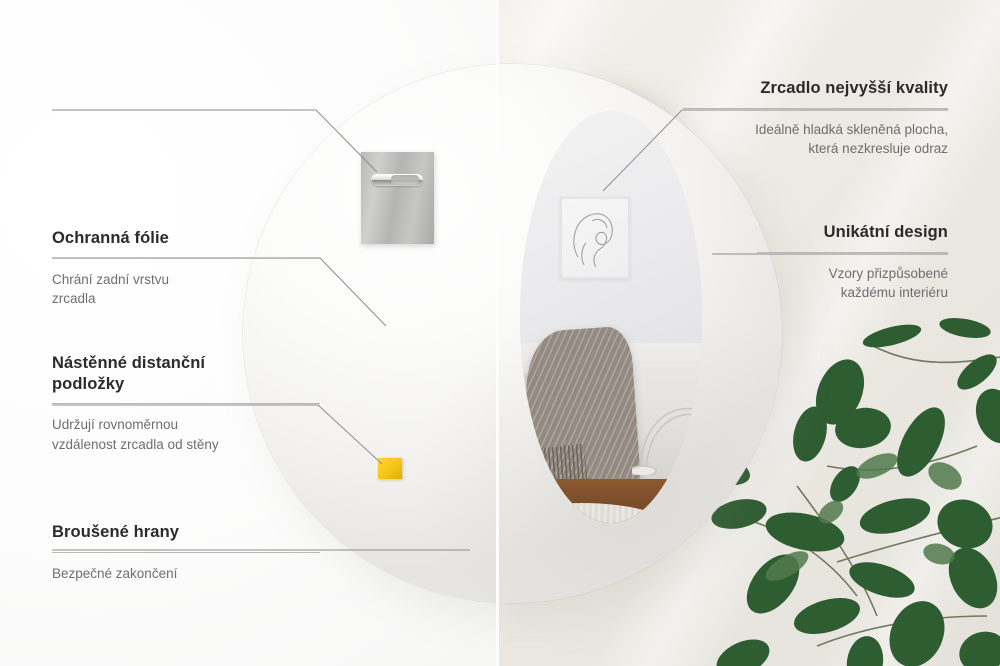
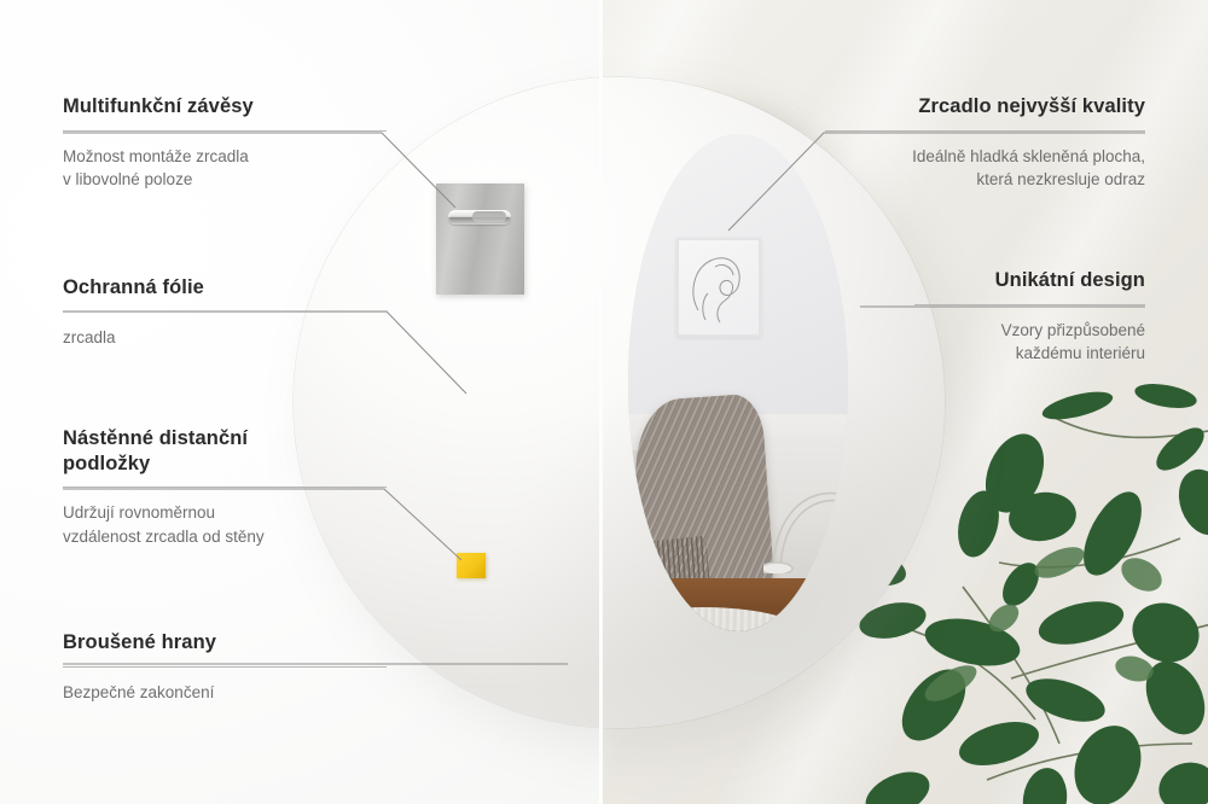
+ Multifunkční závěsy
+ Možnost montáže zrcadla
+ v libovolné poloze
  Ochranná fólie
- Chrání zadní vrstvu
  zrcadla
  Nástěnné distanční
  podložky
  Udržují rovnoměrnou
  vzdálenost zrcadla od stěny
  Broušené hrany
  Bezpečné zakončení
  Zrcadlo nejvyšší kvality
  Ideálně hladká skleněná plocha,
  která nezkresluje odraz
  Unikátní design
  Vzory přizpůsobené
  každému interiéru
